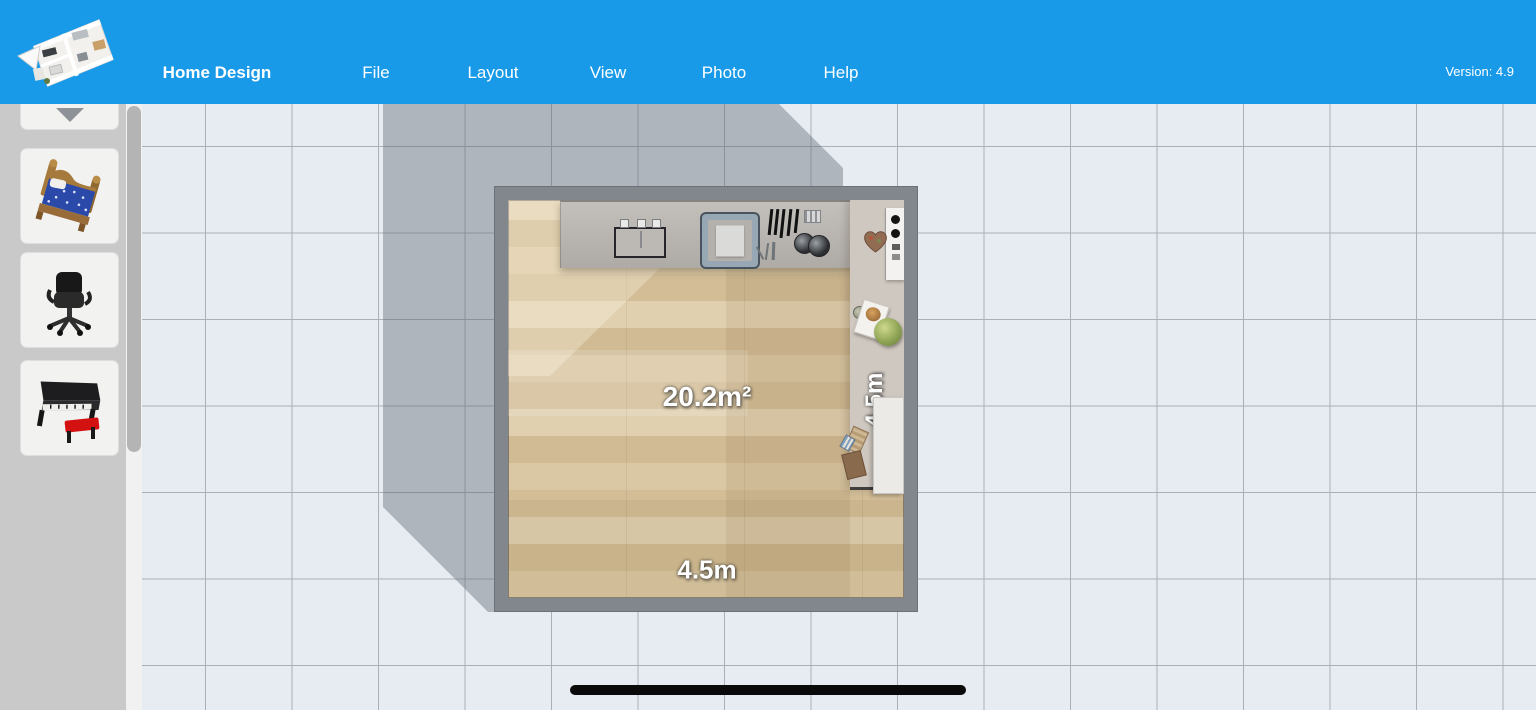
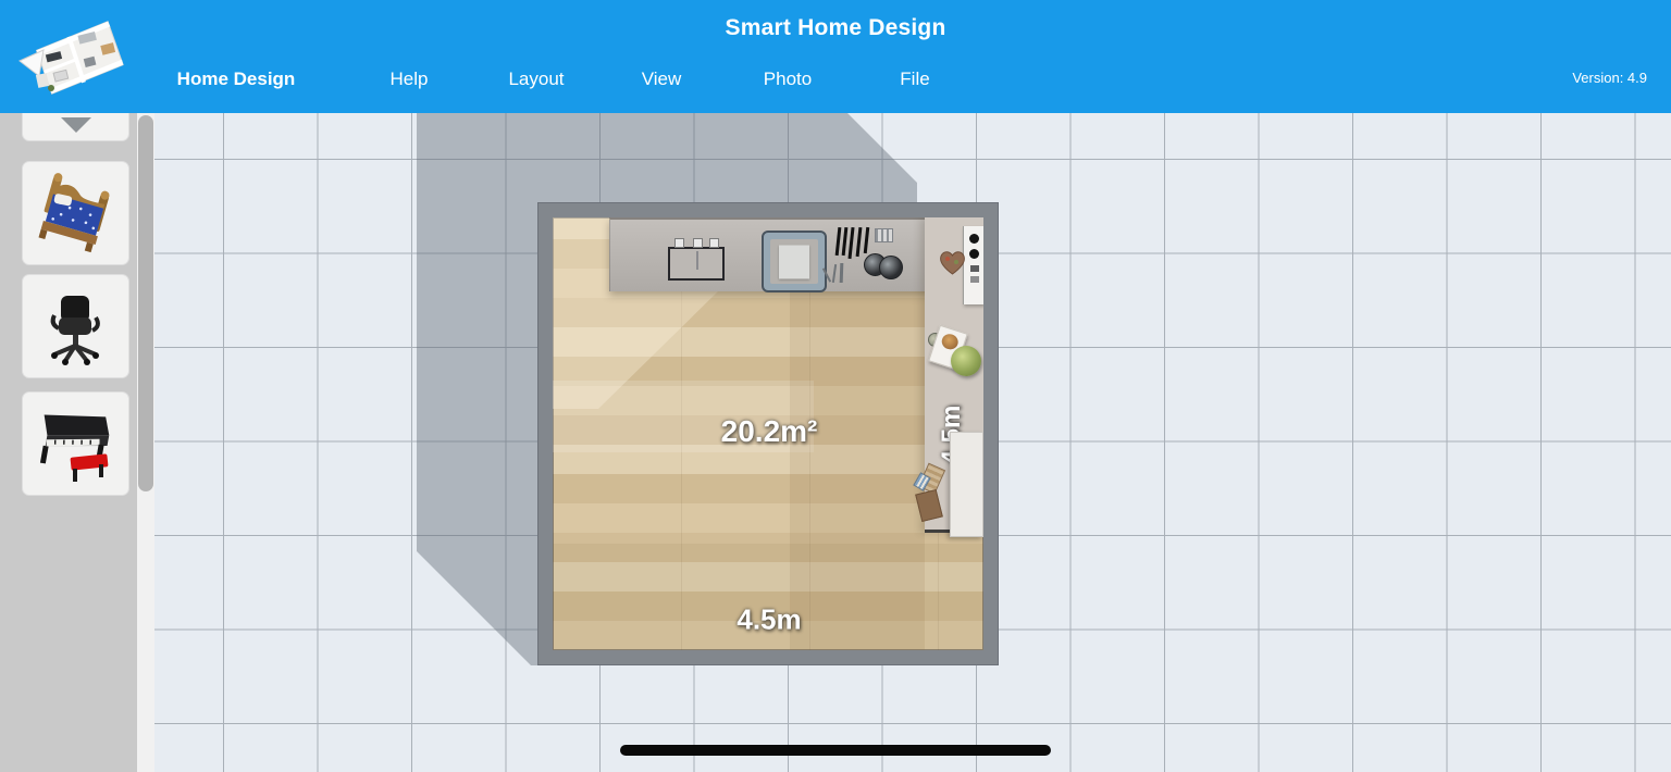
+ Smart Home Design
  Home Design
- File
+ Help
  Layout
  View
  Photo
- Help
+ File
  Version: 4.9
  20.2m²
  4.5m
